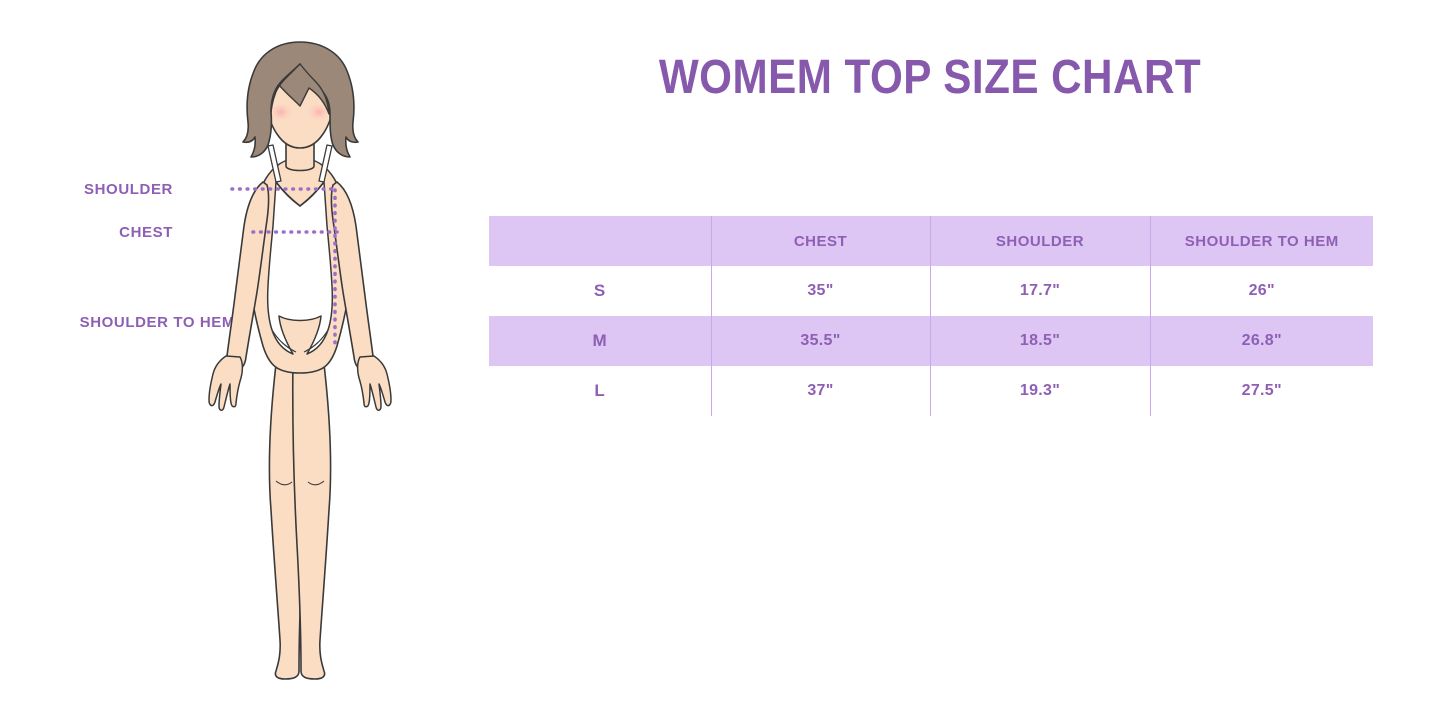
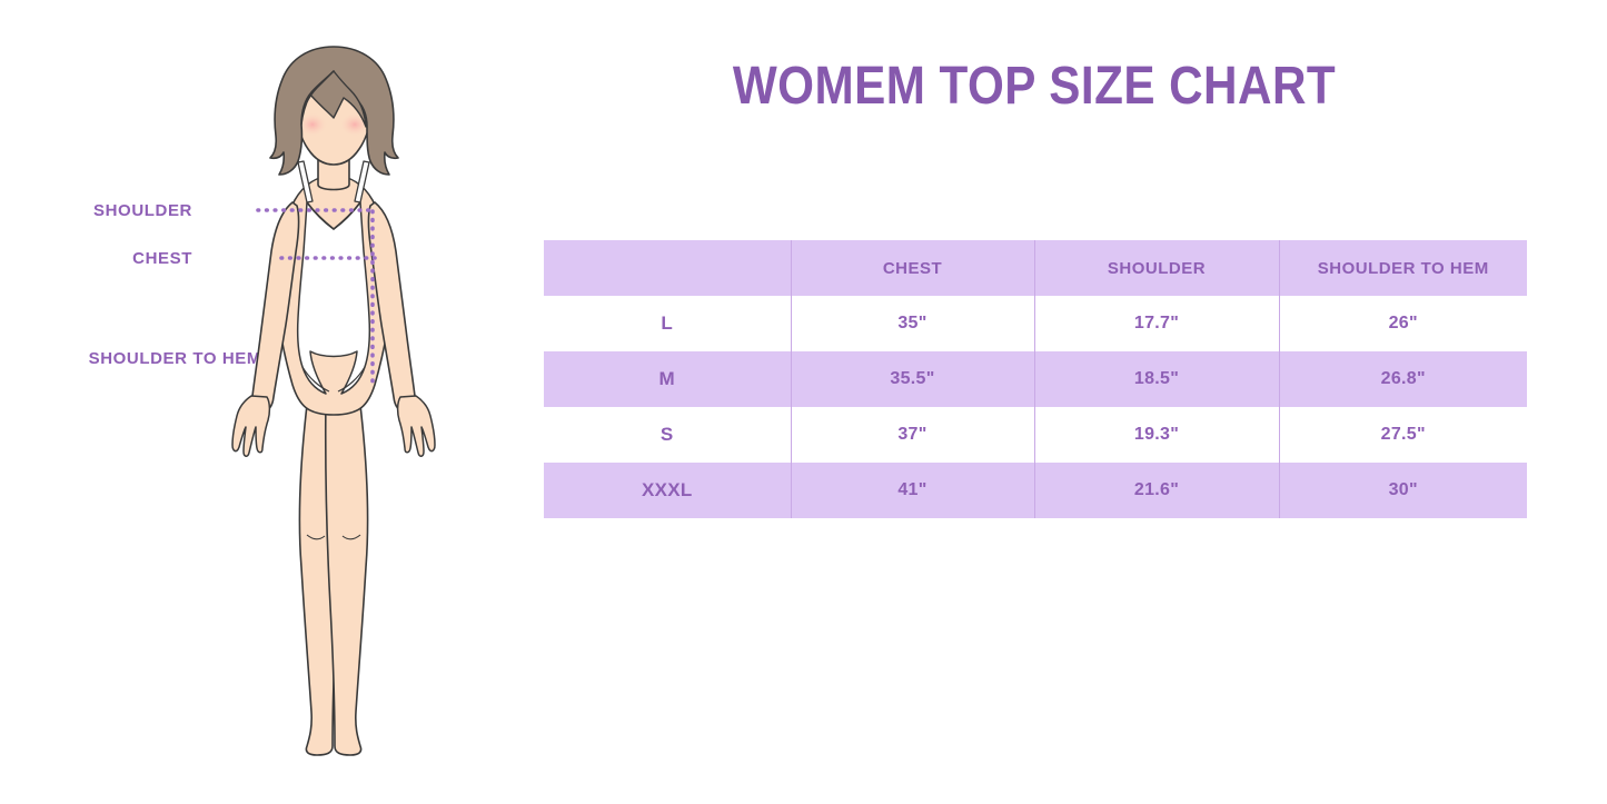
  SHOULDER
  CHEST
  SHOULDER TO HEM
  WOMEM TOP SIZE CHART
  	CHEST	SHOULDER	SHOULDER TO HEM
- S	35"	17.7"	26"
+ L	35"	17.7"	26"
  M	35.5"	18.5"	26.8"
- L	37"	19.3"	27.5"
+ S	37"	19.3"	27.5"
+ XXXL	41"	21.6"	30"
